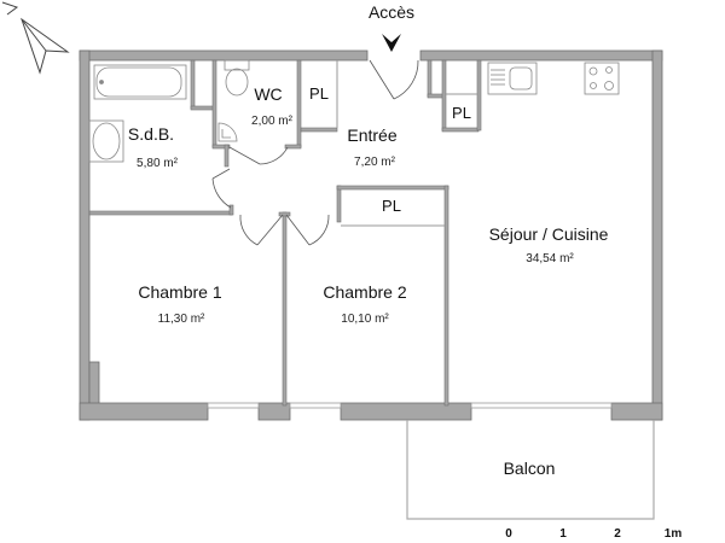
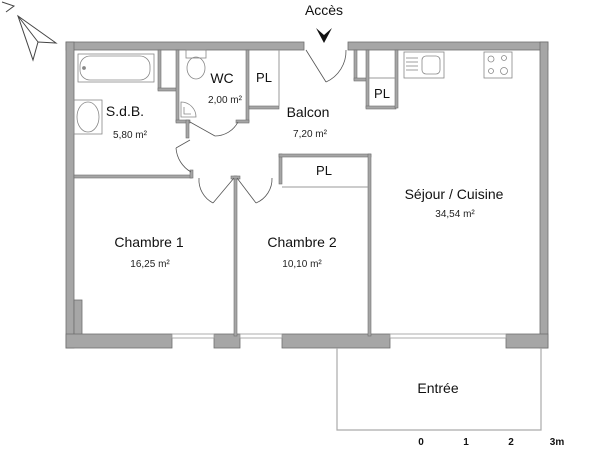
  Accès
  S.d.B.
  5,80 m²
  WC
  2,00 m²
- Entrée
+ Balcon
  7,20 m²
  Séjour / Cuisine
  34,54 m²
  Chambre 1
- 11,30 m²
+ 16,25 m²
  Chambre 2
  10,10 m²
- Balcon
+ Entrée
  PL
  PL
  PL
  0
  1
  2
- 1m
+ 3m
